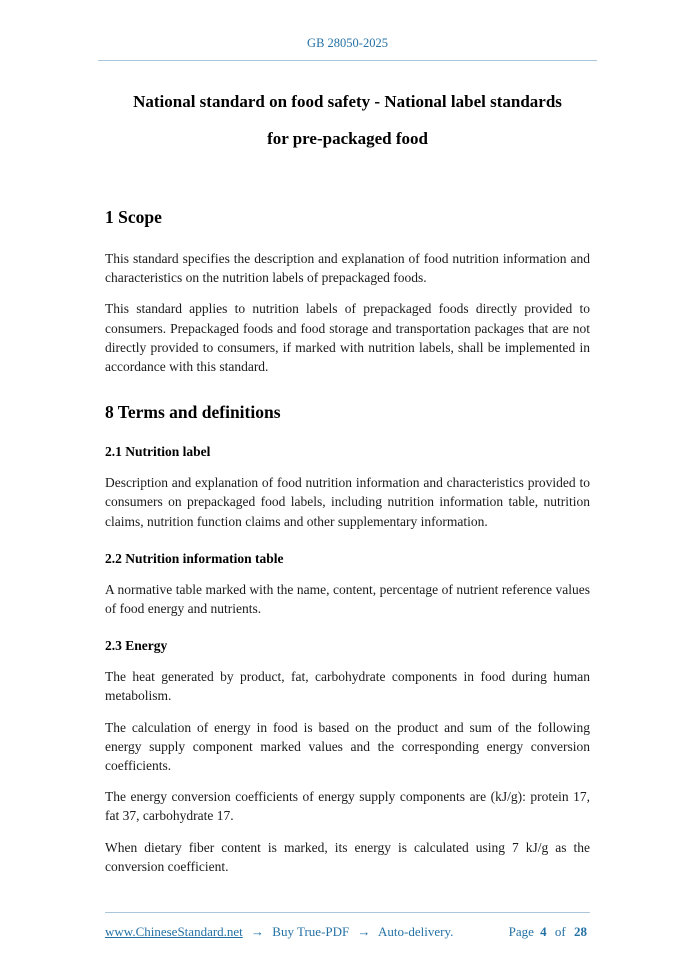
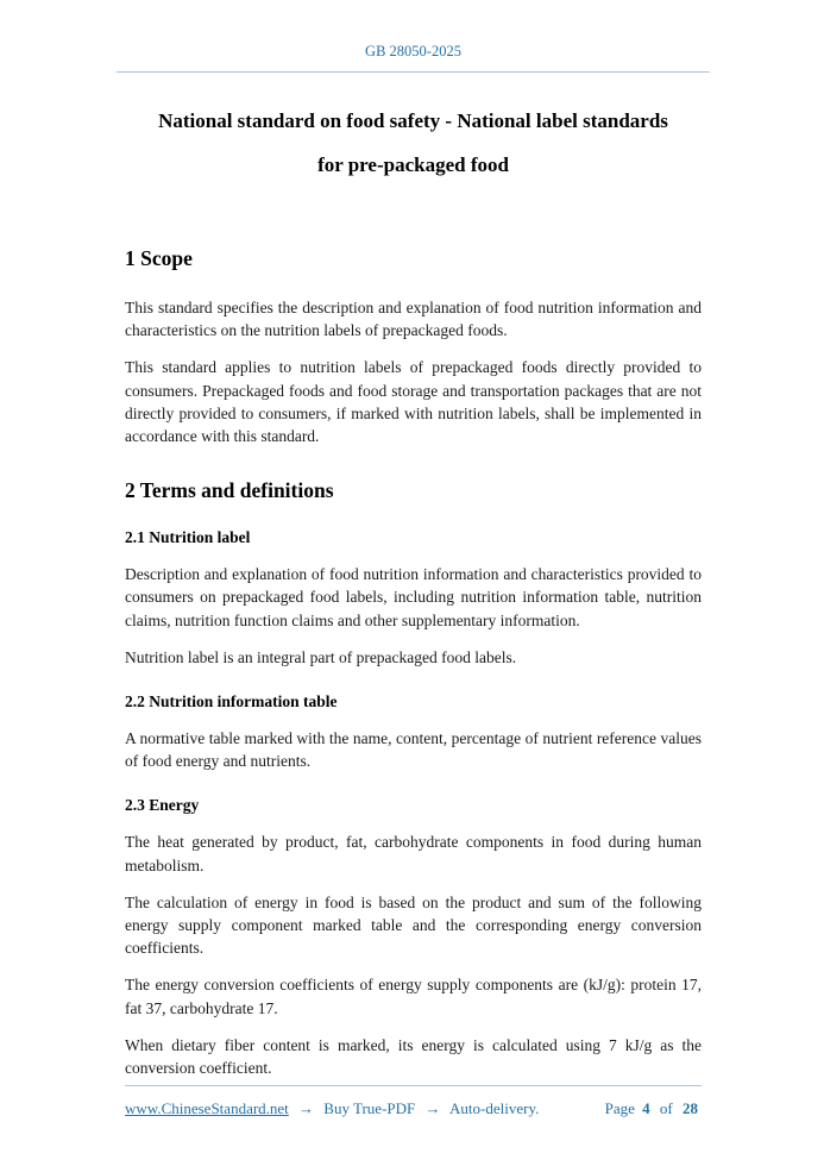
  GB 28050-2025
  National standard on food safety - National label standards
  for pre-packaged food
  1 Scope
  This standard specifies the description and explanation of food nutrition information and characteristics on the nutrition labels of prepackaged foods.
  This standard applies to nutrition labels of prepackaged foods directly provided to consumers. Prepackaged foods and food storage and transportation packages that are not directly provided to consumers, if marked with nutrition labels, shall be implemented in accordance with this standard.
- 8 Terms and definitions
+ 2 Terms and definitions
  2.1 Nutrition label
  Description and explanation of food nutrition information and characteristics provided to consumers on prepackaged food labels, including nutrition information table, nutrition claims, nutrition function claims and other supplementary information.
+ Nutrition label is an integral part of prepackaged food labels.
  2.2 Nutrition information table
  A normative table marked with the name, content, percentage of nutrient reference values of food energy and nutrients.
  2.3 Energy
  The heat generated by product, fat, carbohydrate components in food during human metabolism.
- The calculation of energy in food is based on the product and sum of the following energy supply component marked values and the corresponding energy conversion coefficients.
+ The calculation of energy in food is based on the product and sum of the following energy supply component marked table and the corresponding energy conversion coefficients.
  The energy conversion coefficients of energy supply components are (kJ/g): protein 17, fat 37, carbohydrate 17.
  When dietary fiber content is marked, its energy is calculated using 7 kJ/g as the conversion coefficient.
  www.ChineseStandard.net → Buy True-PDF → Auto-delivery.
  Page 4 of 28
